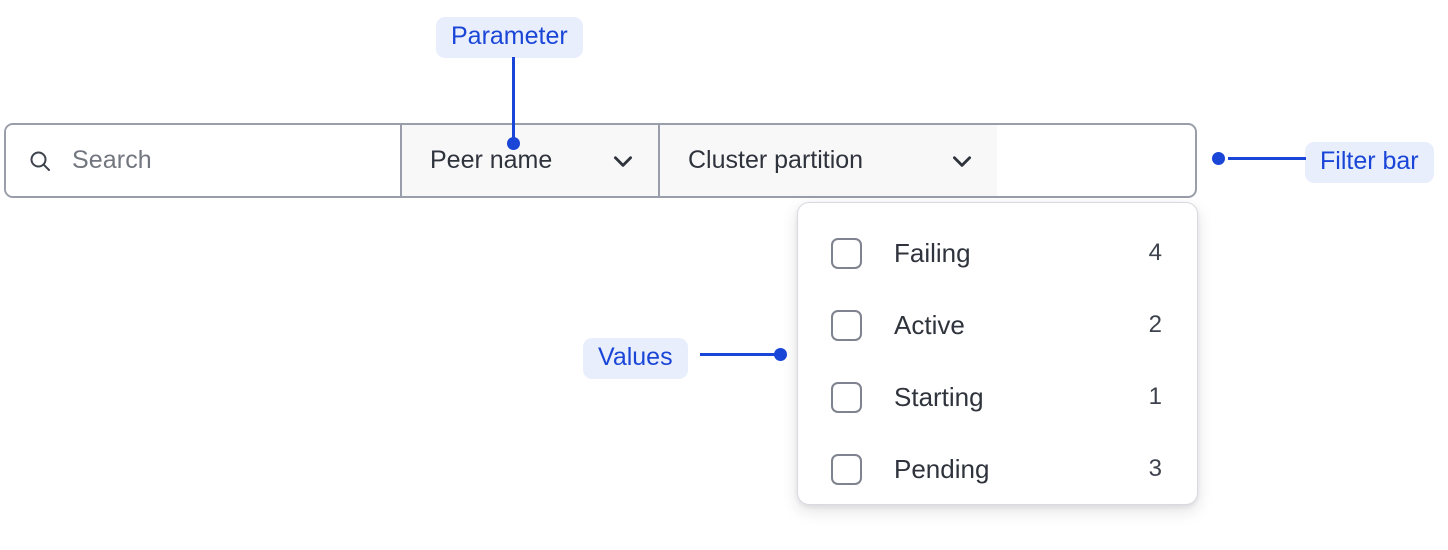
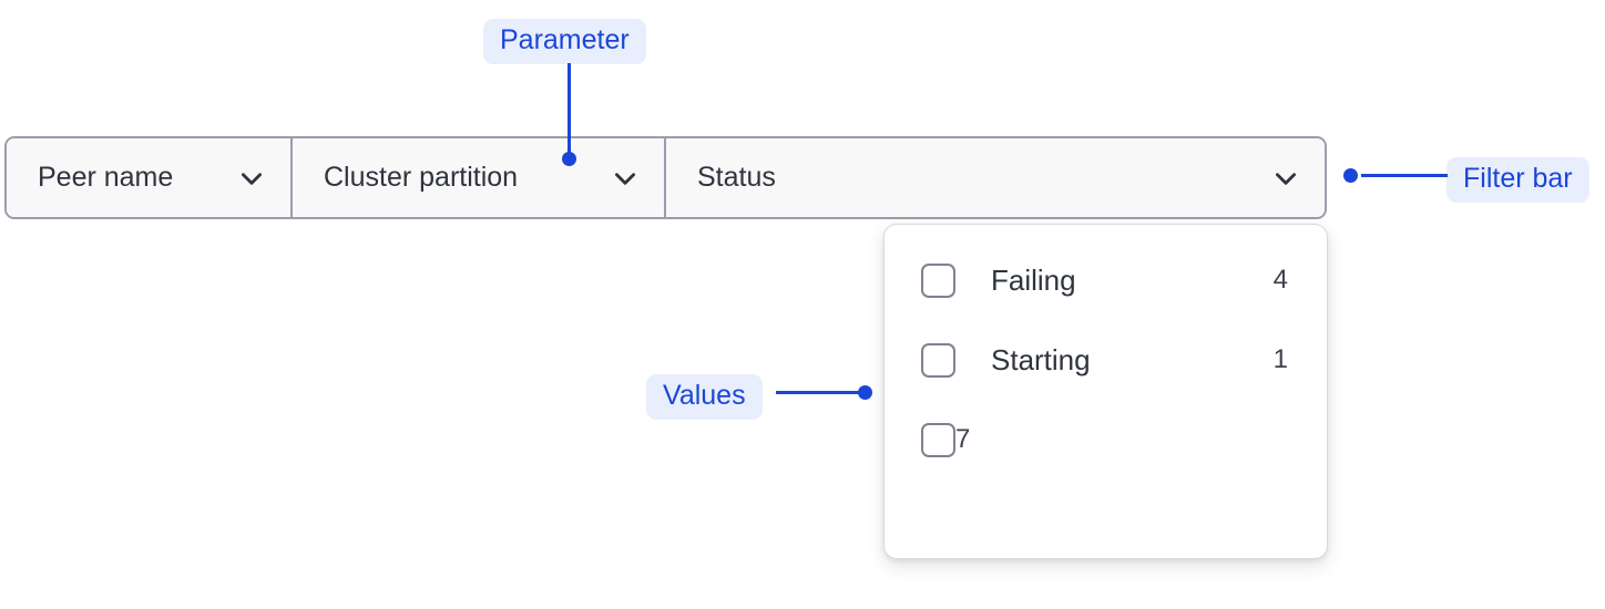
- Search
  Peer name
  Cluster partition
+ Status
  Failing
  4
- Active
- 2
  Starting
  1
- Pending
- 3
+ 7
  Parameter
  Filter bar
  Values
